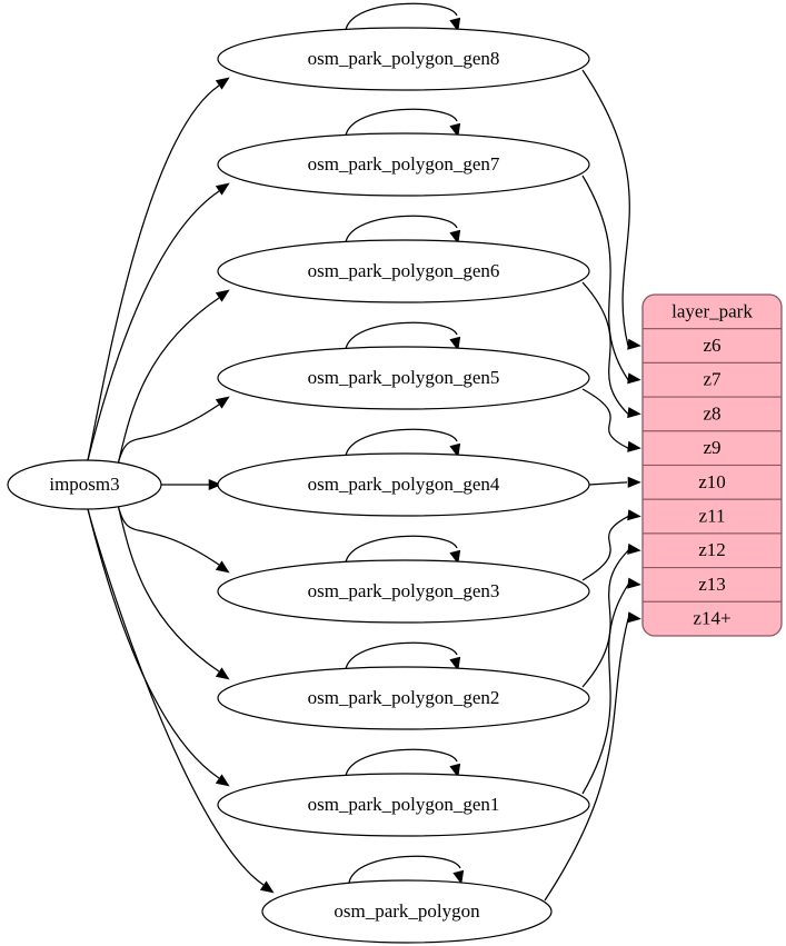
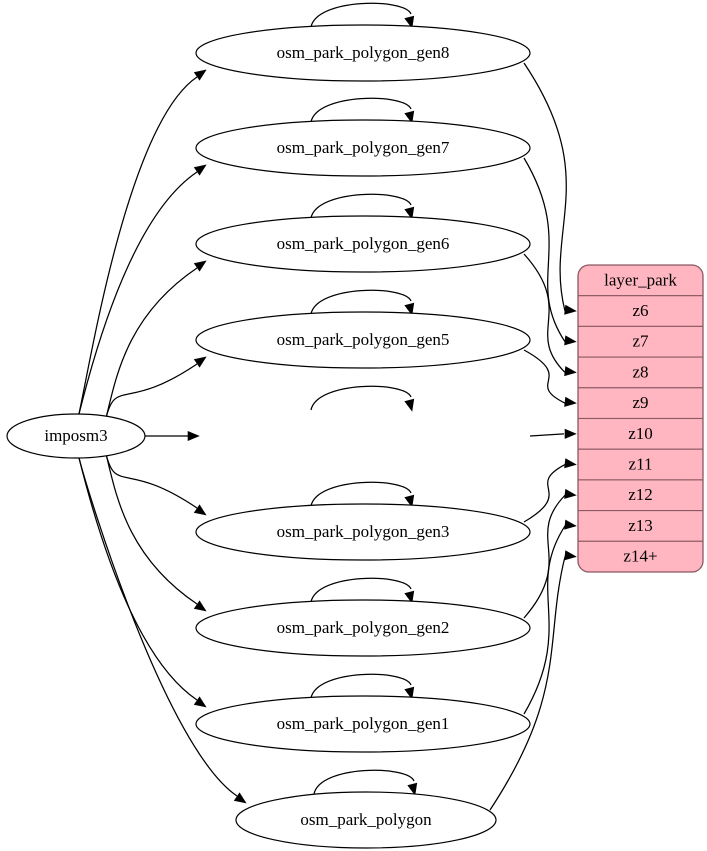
  imposm3
  osm_park_polygon_gen8
  osm_park_polygon_gen7
  osm_park_polygon_gen6
  osm_park_polygon_gen5
- osm_park_polygon_gen4
  osm_park_polygon_gen3
  osm_park_polygon_gen2
  osm_park_polygon_gen1
  osm_park_polygon
  layer_park
  z6
  z7
  z8
  z9
  z10
  z11
  z12
  z13
  z14+
